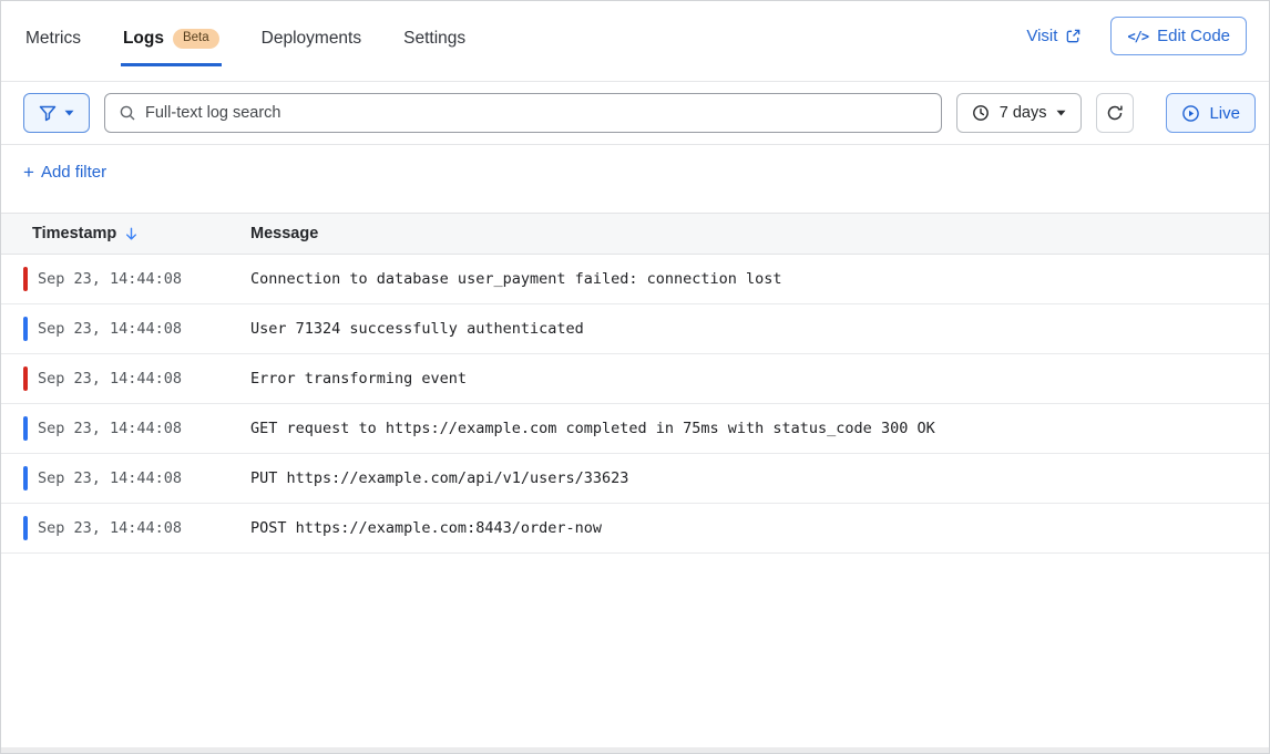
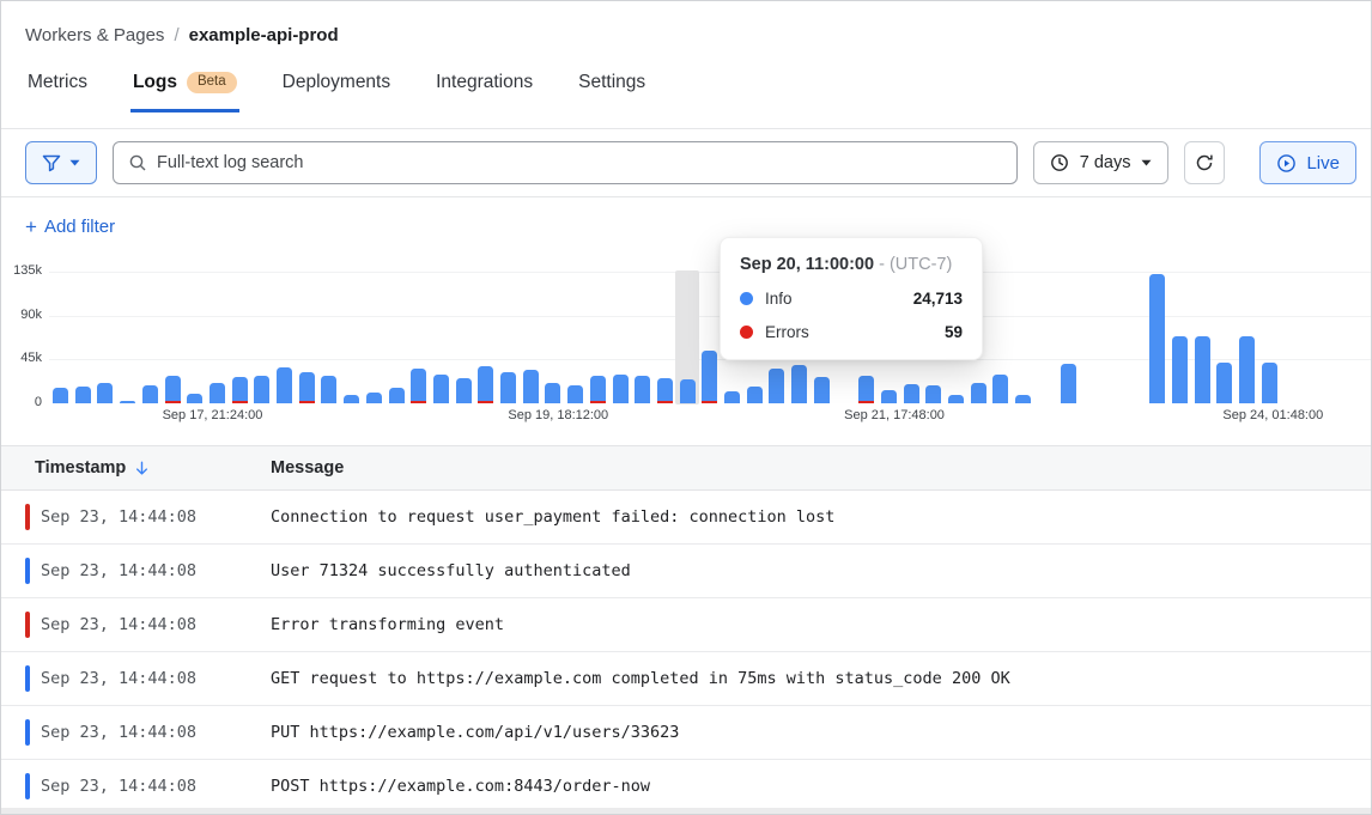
+ Workers & Pages
+ /
+ example-api-prod
  Metrics
  Logs
  Beta
  Deployments
+ Integrations
  Settings
- Visit
- </>
- Edit Code
  Full-text log search
  7 days
  Live
  +
  Add filter
+ Sep 20, 11:00:00 - (UTC-7)
+ Info
+ 24,713
+ Errors
+ 59
+ 0
+ 45k
+ 90k
+ 135k
+ Sep 17, 21:24:00
+ Sep 19, 18:12:00
+ Sep 21, 17:48:00
+ Sep 24, 01:48:00
  Timestamp
  Message
  Sep 23, 14:44:08
- Connection to database user_payment failed: connection lost
+ Connection to request user_payment failed: connection lost
  Sep 23, 14:44:08
  User 71324 successfully authenticated
  Sep 23, 14:44:08
  Error transforming event
  Sep 23, 14:44:08
- GET request to https://example.com completed in 75ms with status_code 300 OK
+ GET request to https://example.com completed in 75ms with status_code 200 OK
  Sep 23, 14:44:08
  PUT https://example.com/api/v1/users/33623
  Sep 23, 14:44:08
  POST https://example.com:8443/order-now
